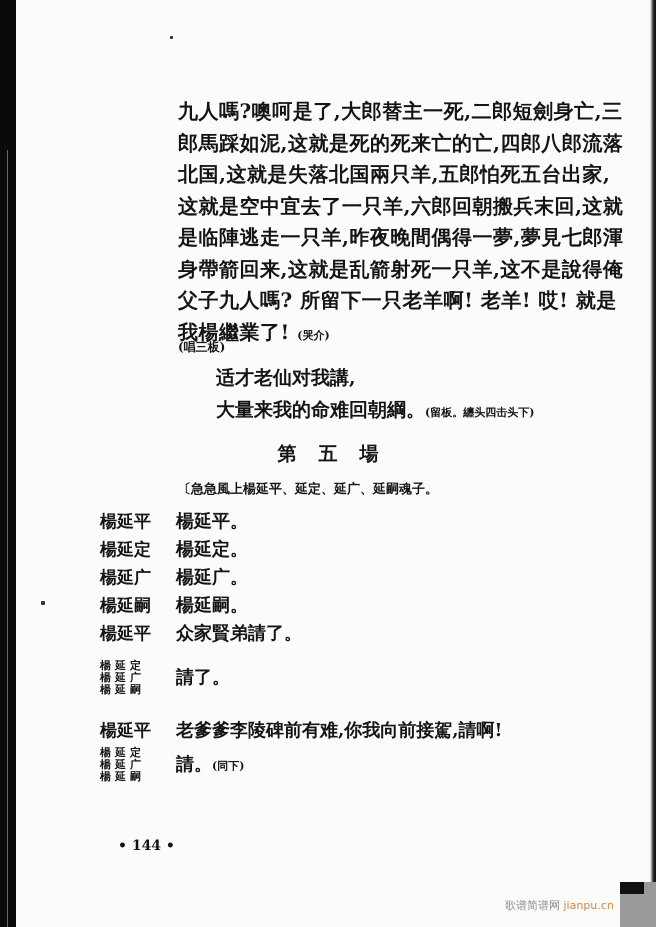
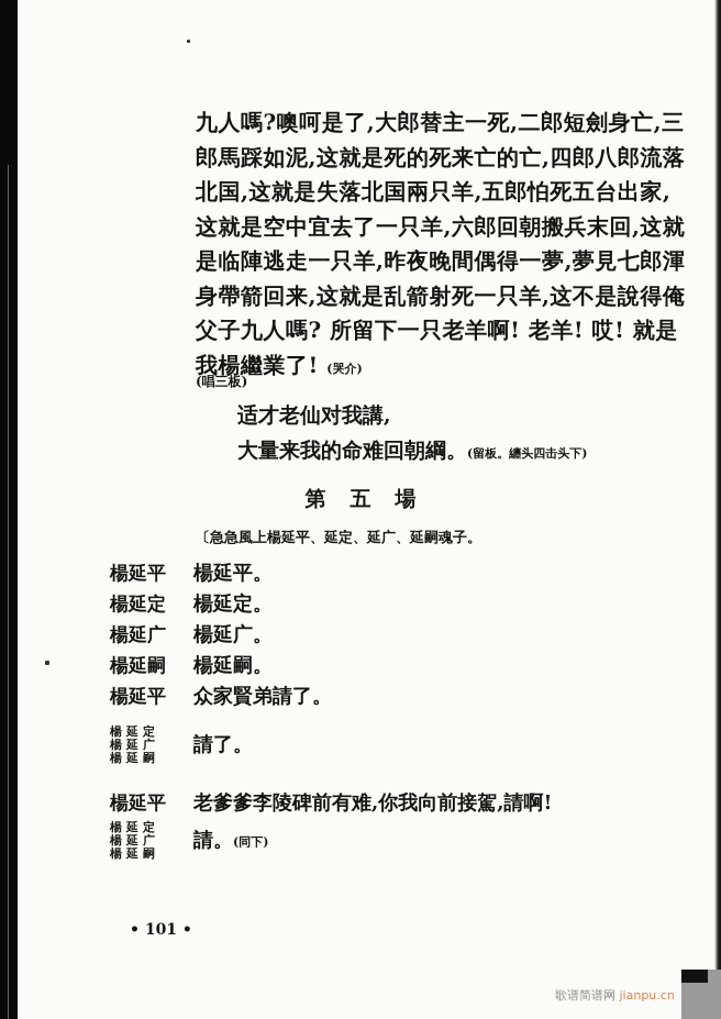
  九人嗎?噢呵是了,大郎替主一死,二郎短劍身亡,三
  郎馬踩如泥,这就是死的死来亡的亡,四郎八郎流落
  北国,这就是失落北国兩只羊,五郎怕死五台出家,
  这就是空中宜去了一只羊,六郎回朝搬兵末回,这就
  是临陣逃走一只羊,昨夜晚間偶得一夢,夢見七郎渾
  身帶箭回来,这就是乱箭射死一只羊,这不是說得俺
  父子九人嗎? 所留下一只老羊啊! 老羊! 哎! 就是
  我楊繼業了! (哭介)
  (唱三板)
  适才老仙对我講,
  大量来我的命难回朝綱。(留板。纏头四击头下)
  第五場
  〔急急風上楊延平、延定、延广、延嗣魂子。
  楊延平 楊延平。
  楊延定 楊延定。
  楊延广 楊延广。
  楊延嗣 楊延嗣。
  楊延平 众家賢弟請了。
  楊延定
  楊延广
  楊延嗣
  請了。
  楊延平 老爹爹李陵碑前有难,你我向前接駕,請啊!
  楊延定
  楊延广
  楊延嗣
  請。(同下)
- • 144 •
+ • 101 •
  歌谱简谱网 jianpu.cn
